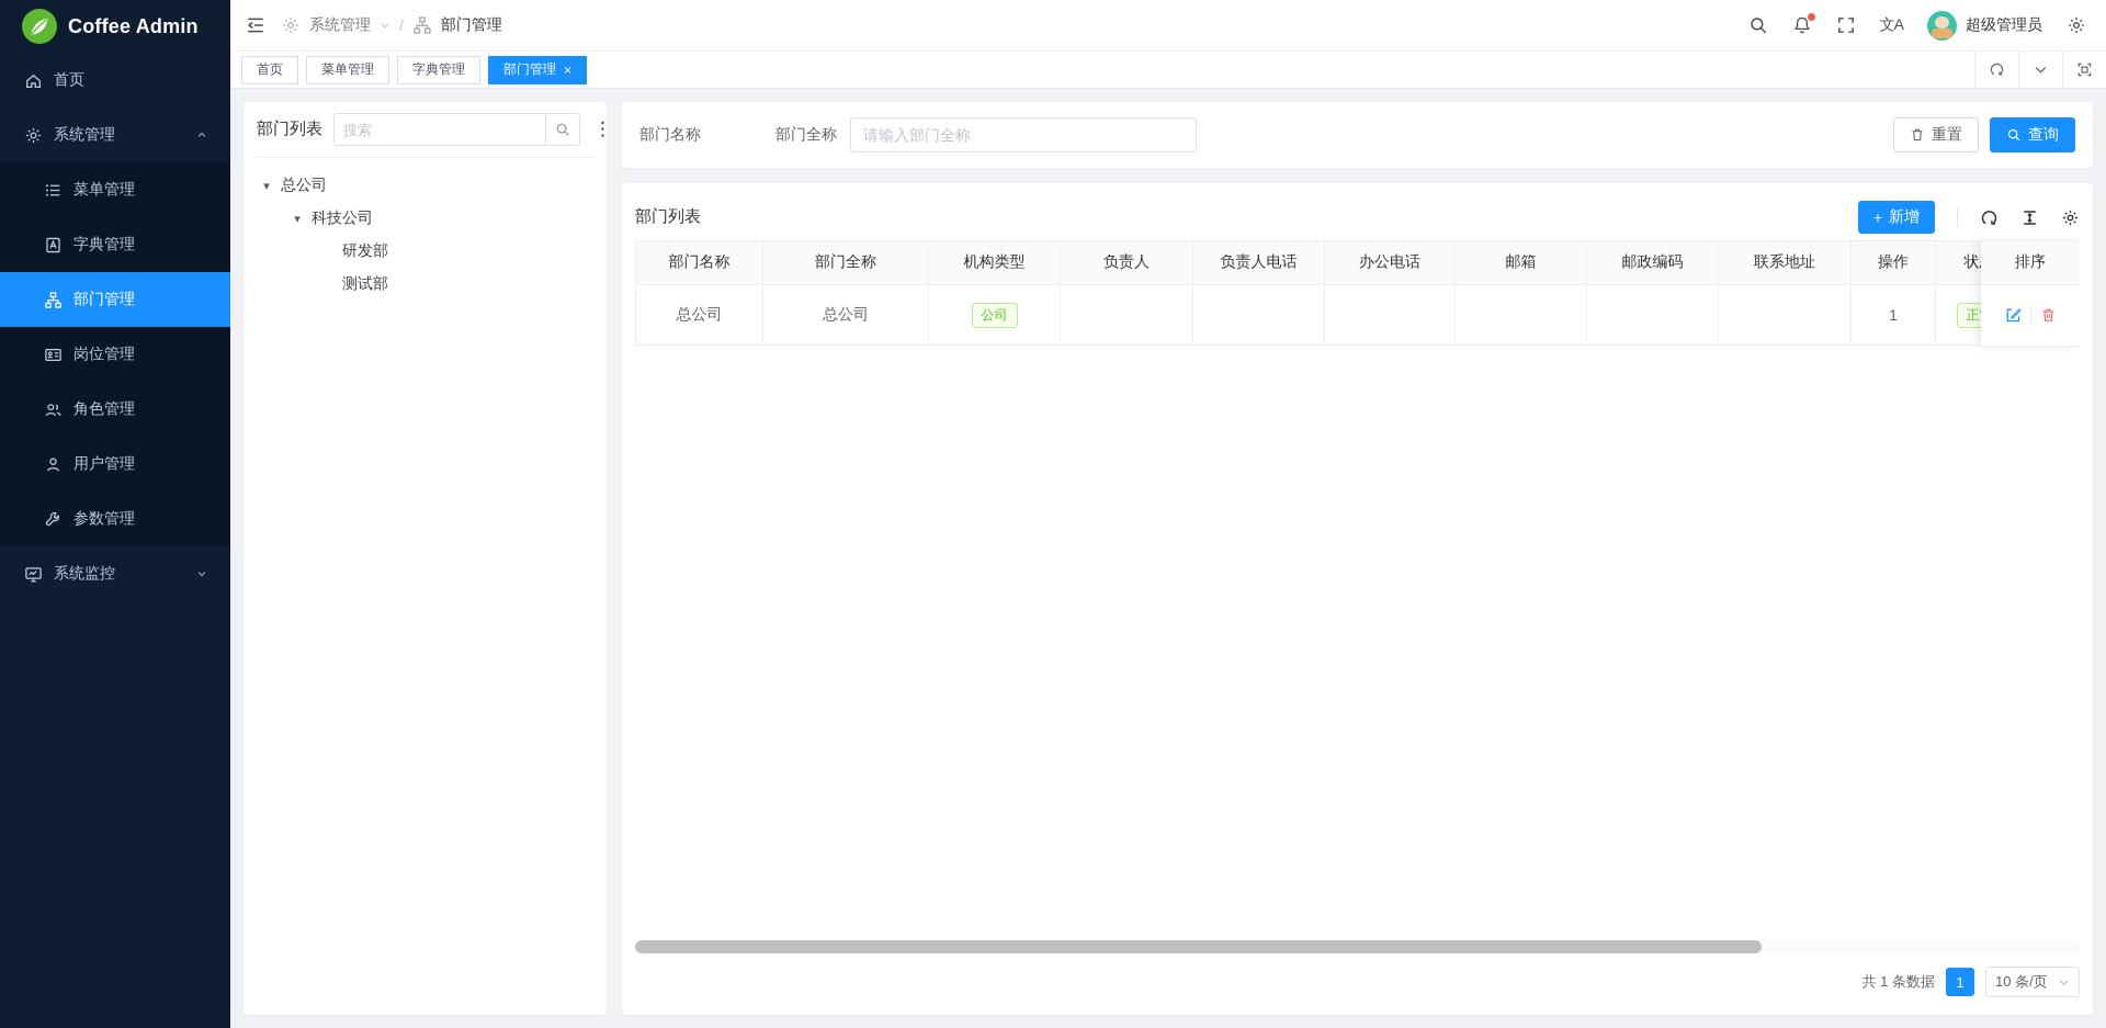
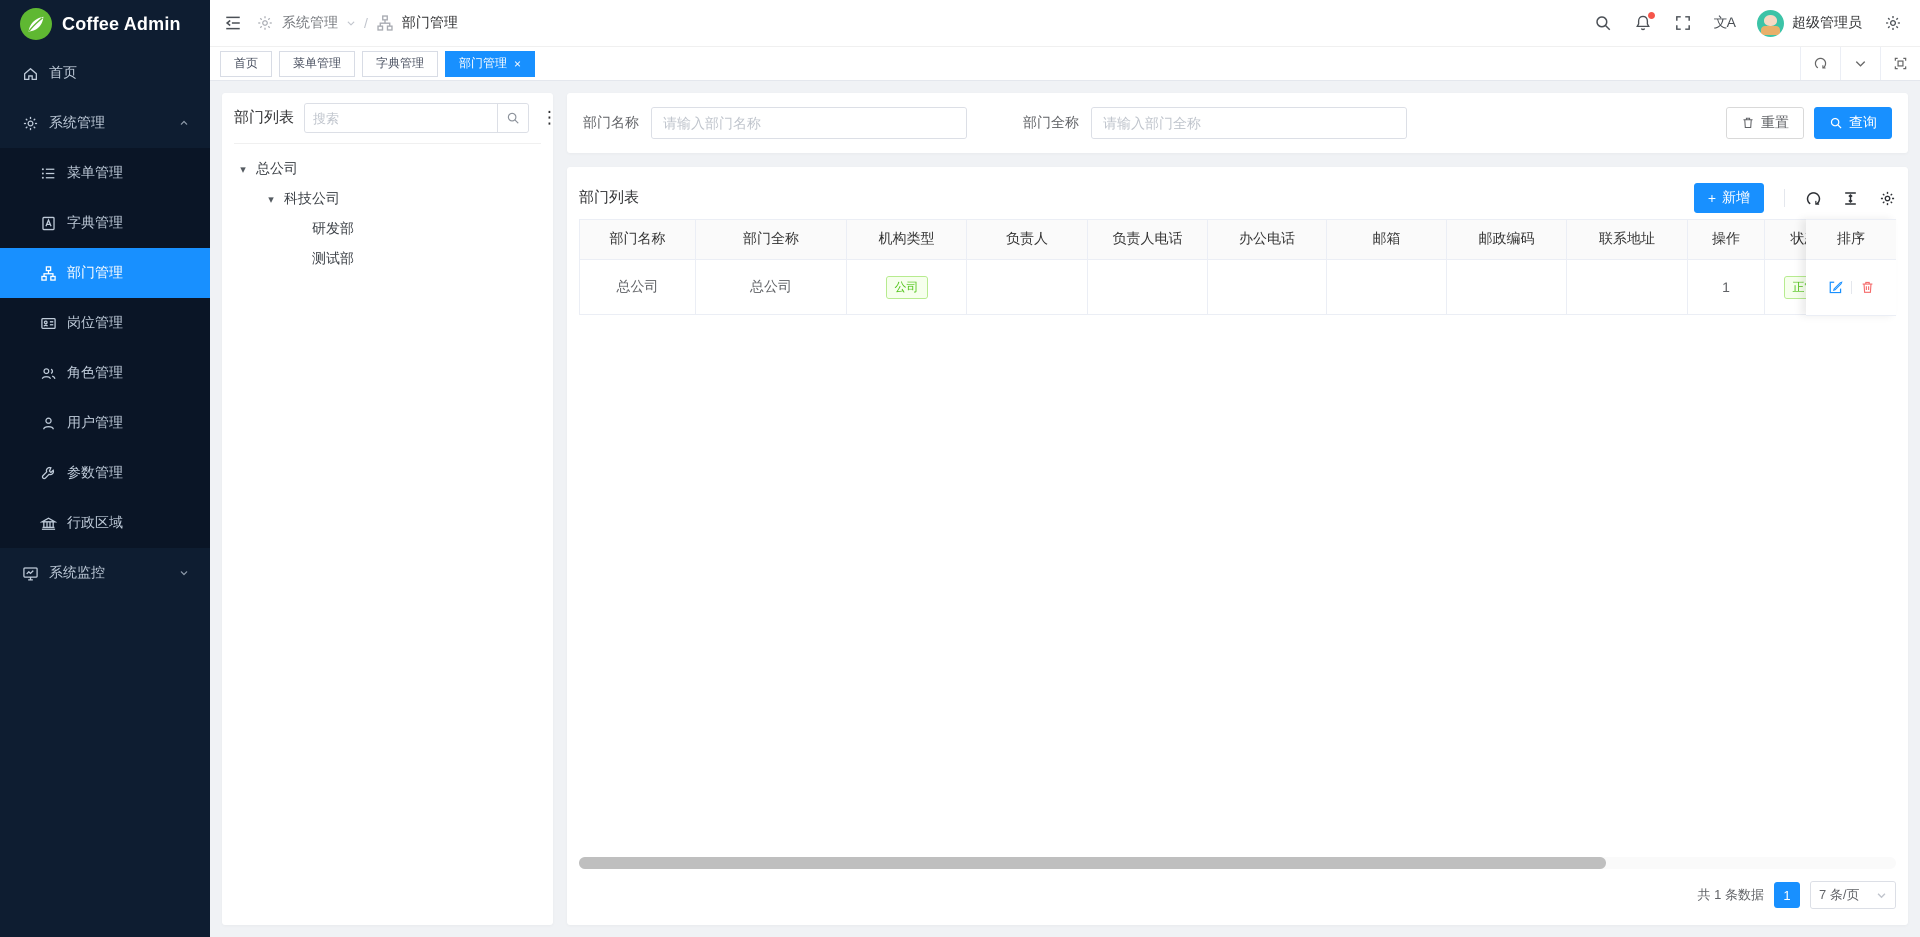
  Coffee Admin
  首页
  系统管理
  菜单管理
  字典管理
  部门管理
  岗位管理
  角色管理
  用户管理
  参数管理
+ 行政区域
  系统监控
  系统管理
  /
  部门管理
  文A
  超级管理员
  首页
  菜单管理
  字典管理
  部门管理
  ×
  部门列表
  搜索
  ⋮
  ▾
  总公司
  ▾
  科技公司
  研发部
  测试部
  部门名称
+ 请输入部门名称
  部门全称
  请输入部门全称
  重置
  查询
  部门列表
  +
  新增
  部门名称	部门全称	机构类型	负责人	负责人电话	办公电话	邮箱	邮政编码	联系地址	操作	状
  总公司	总公司	公司							1	正
  排序
  共 1 条数据
  1
- 10 条/页
+ 7 条/页
